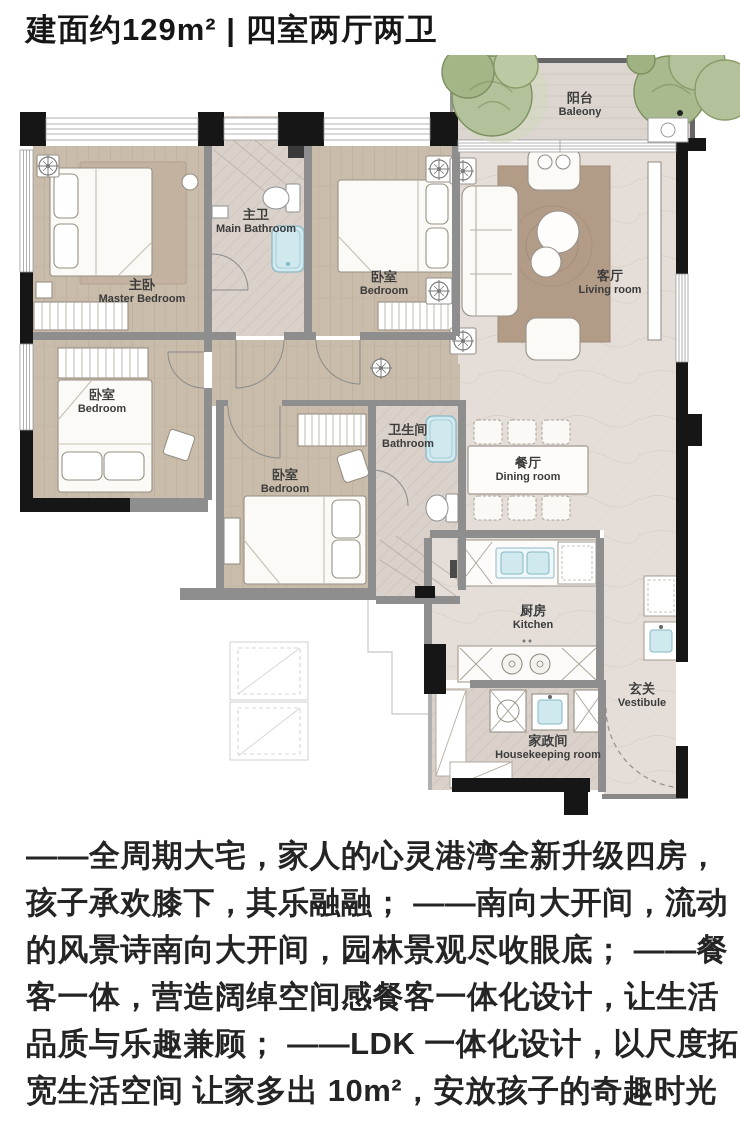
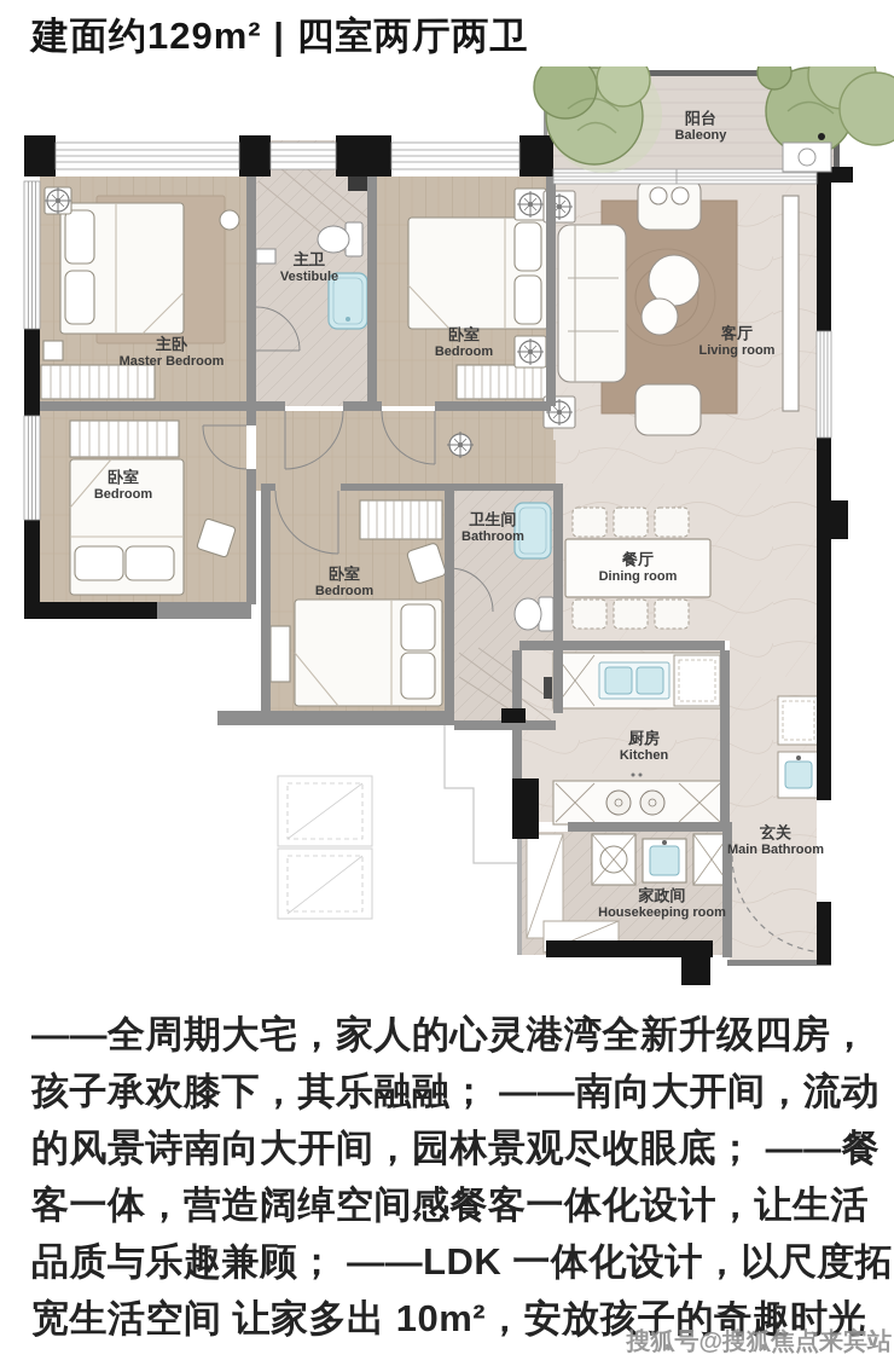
  建面约129m² | 四室两厅两卫
  阳台
  Baleony
  主卫
- Main Bathroom
+ Vestibule
  主卧
  Master Bedroom
  卧室
  Bedroom
  客厅
  Living room
  卧室
  Bedroom
  卧室
  Bedroom
  卫生间
  Bathroom
  餐厅
  Dining room
  厨房
  Kitchen
  玄关
- Vestibule
+ Main Bathroom
  家政间
  Housekeeping room
  ——全周期大宅，家人的心灵港湾全新升级四房，
  孩子承欢膝下，其乐融融； ——南向大开间，流动
  的风景诗南向大开间，园林景观尽收眼底； ——餐
  客一体，营造阔绰空间感餐客一体化设计，让生活
  品质与乐趣兼顾； ——LDK 一体化设计，以尺度拓
  宽生活空间 让家多出 10m²，安放孩子的奇趣时光
+ 搜狐号@搜狐焦点来宾站
